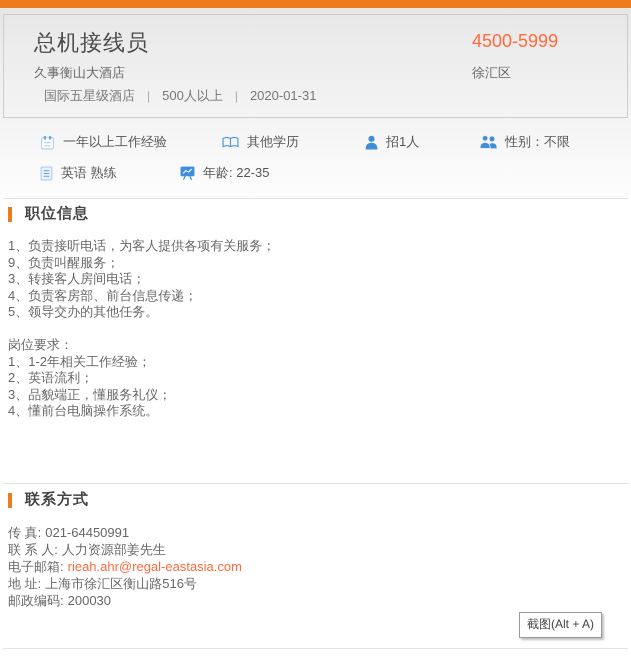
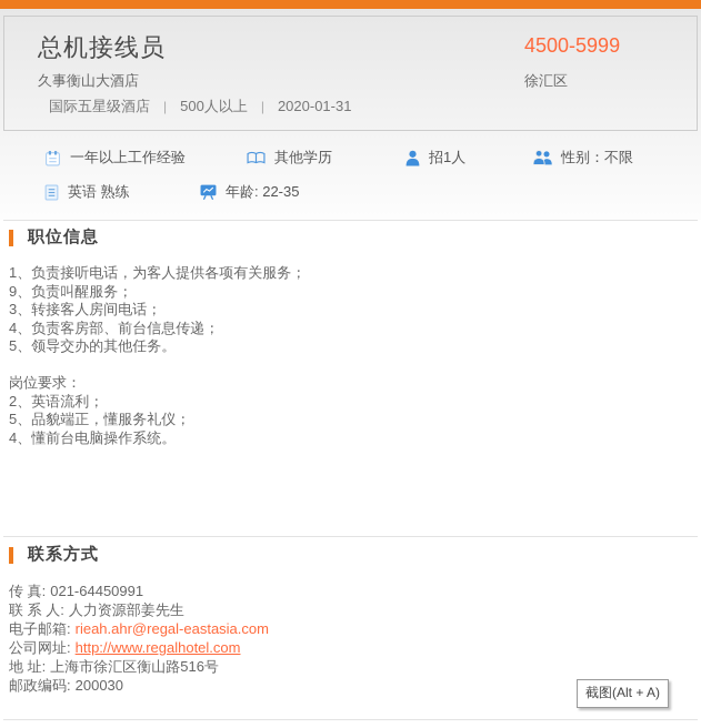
  总机接线员
  4500-5999
  久事衡山大酒店
  徐汇区
  国际五星级酒店 | 500人以上 | 2020-01-31
  一年以上工作经验
  其他学历
  招1人
  性别：不限
  英语 熟练
  年龄: 22-35
  职位信息
  1、负责接听电话，为客人提供各项有关服务；
  9、负责叫醒服务；
  3、转接客人房间电话；
  4、负责客房部、前台信息传递；
  5、领导交办的其他任务。
  岗位要求：
- 1、1-2年相关工作经验；
  2、英语流利；
- 3、品貌端正，懂服务礼仪；
+ 5、品貌端正，懂服务礼仪；
  4、懂前台电脑操作系统。
  联系方式
  传 真: 021-64450991
  联 系 人: 人力资源部姜先生
  电子邮箱: rieah.ahr@regal-eastasia.com
+ 公司网址: http://www.regalhotel.com
  地 址: 上海市徐汇区衡山路516号
  邮政编码: 200030
  截图(Alt + A)
